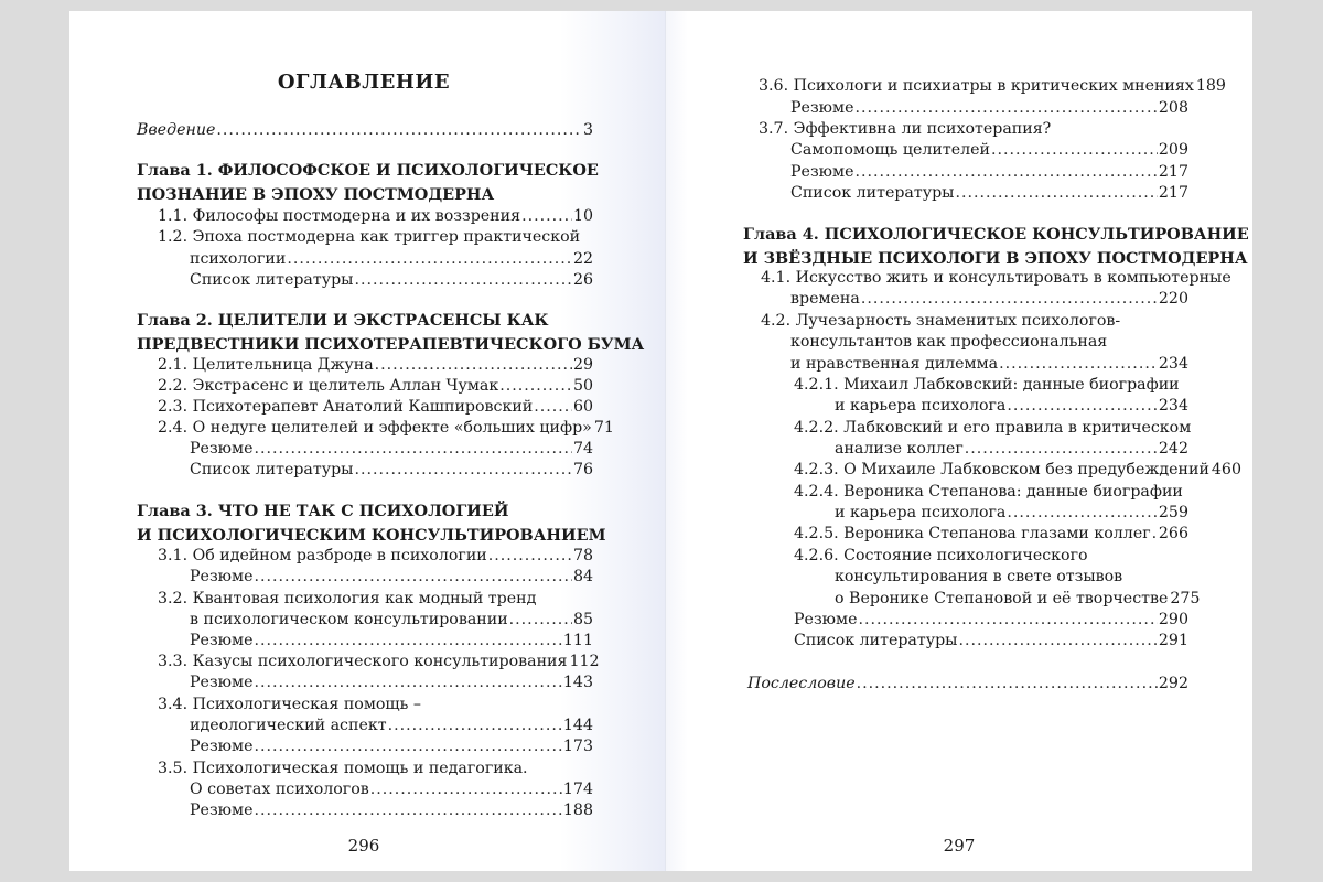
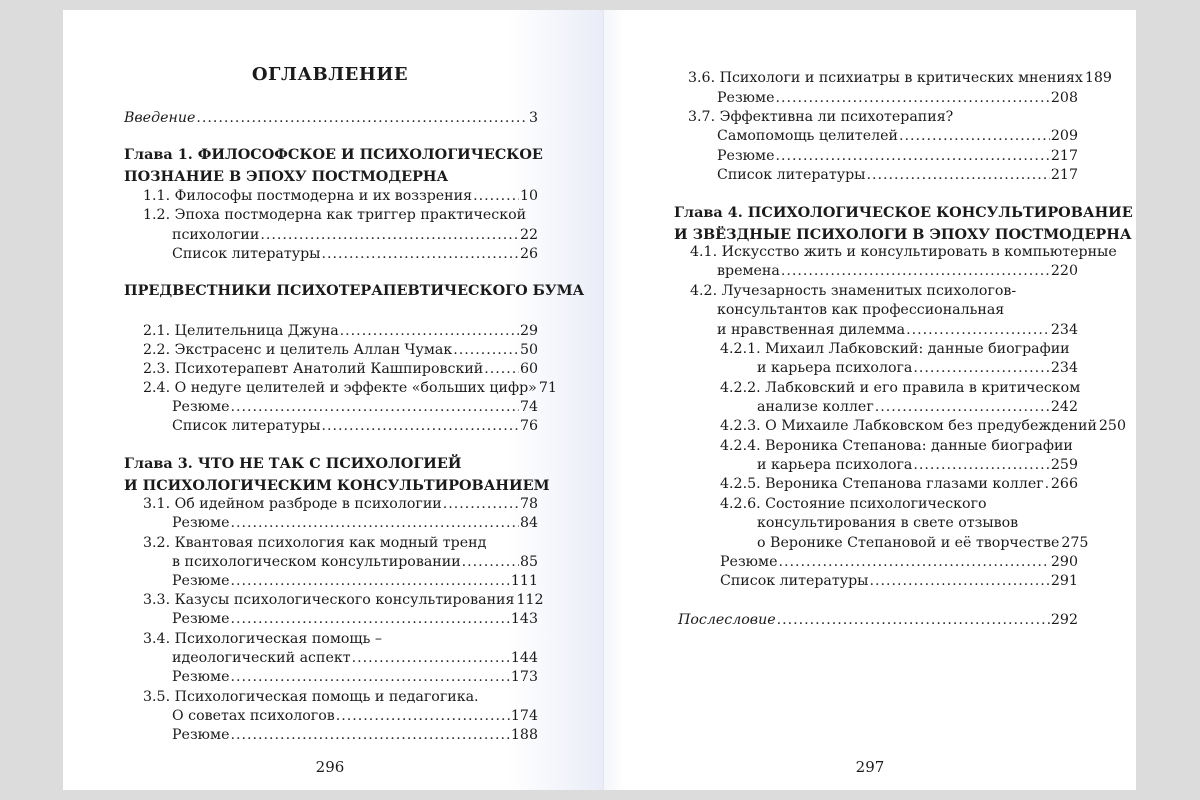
  ОГЛАВЛЕНИЕ
  Введение
  3
  Глава 1. ФИЛОСОФСКОЕ И ПСИХОЛОГИЧЕСКОЕ
  ПОЗНАНИЕ В ЭПОХУ ПОСТМОДЕРНА
  1.1. Философы постмодерна и их воззрения
  10
  1.2. Эпоха постмодерна как триггер практической
  психологии
  22
  Список литературы
  26
- Глава 2. ЦЕЛИТЕЛИ И ЭКСТРАСЕНСЫ КАК
  ПРЕДВЕСТНИКИ ПСИХОТЕРАПЕВТИЧЕСКОГО БУМА
  2.1. Целительница Джуна
  29
  2.2. Экстрасенс и целитель Аллан Чумак
  50
  2.3. Психотерапевт Анатолий Кашпировский
  60
  2.4. О недуге целителей и эффекте «больших цифр»
  71
  Резюме
  74
  Список литературы
  76
  Глава 3. ЧТО НЕ ТАК С ПСИХОЛОГИЕЙ
  И ПСИХОЛОГИЧЕСКИМ КОНСУЛЬТИРОВАНИЕМ
  3.1. Об идейном разброде в психологии
  78
  Резюме
  84
  3.2. Квантовая психология как модный тренд
  в психологическом консультировании
  85
  Резюме
  111
  3.3. Казусы психологического консультирования
  112
  Резюме
  143
  3.4. Психологическая помощь –
  идеологический аспект
  144
  Резюме
  173
  3.5. Психологическая помощь и педагогика.
  О советах психологов
  174
  Резюме
  188
  296
  3.6. Психологи и психиатры в критических мнениях
  189
  Резюме
  208
  3.7. Эффективна ли психотерапия?
  Самопомощь целителей
  209
  Резюме
  217
  Список литературы
  217
  Глава 4. ПСИХОЛОГИЧЕСКОЕ КОНСУЛЬТИРОВАНИЕ
  И ЗВЁЗДНЫЕ ПСИХОЛОГИ В ЭПОХУ ПОСТМОДЕРНА
  4.1. Искусство жить и консультировать в компьютерные
  времена
  220
  4.2. Лучезарность знаменитых психологов-
  консультантов как профессиональная
  и нравственная дилемма
  234
  4.2.1. Михаил Лабковский: данные биографии
  и карьера психолога
  234
  4.2.2. Лабковский и его правила в критическом
  анализе коллег
  242
  4.2.3. О Михаиле Лабковском без предубеждений
- 460
+ 250
  4.2.4. Вероника Степанова: данные биографии
  и карьера психолога
  259
  4.2.5. Вероника Степанова глазами коллег
  266
  4.2.6. Состояние психологического
  консультирования в свете отзывов
  о Веронике Степановой и её творчестве
  275
  Резюме
  290
  Список литературы
  291
  Послесловие
  292
  297
